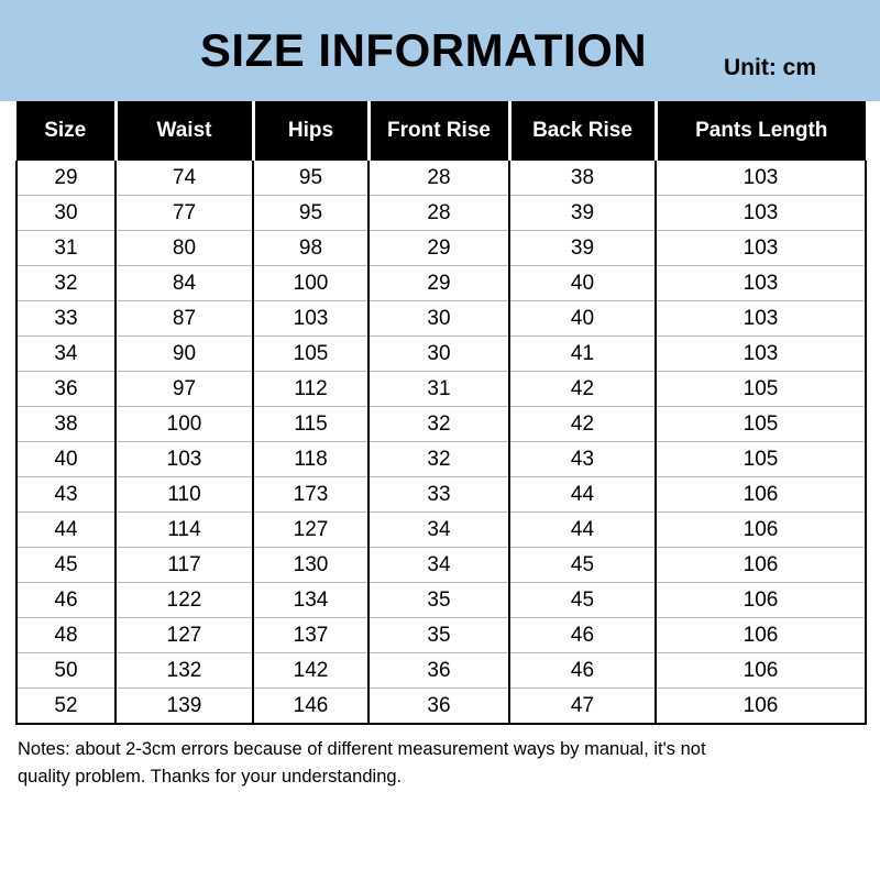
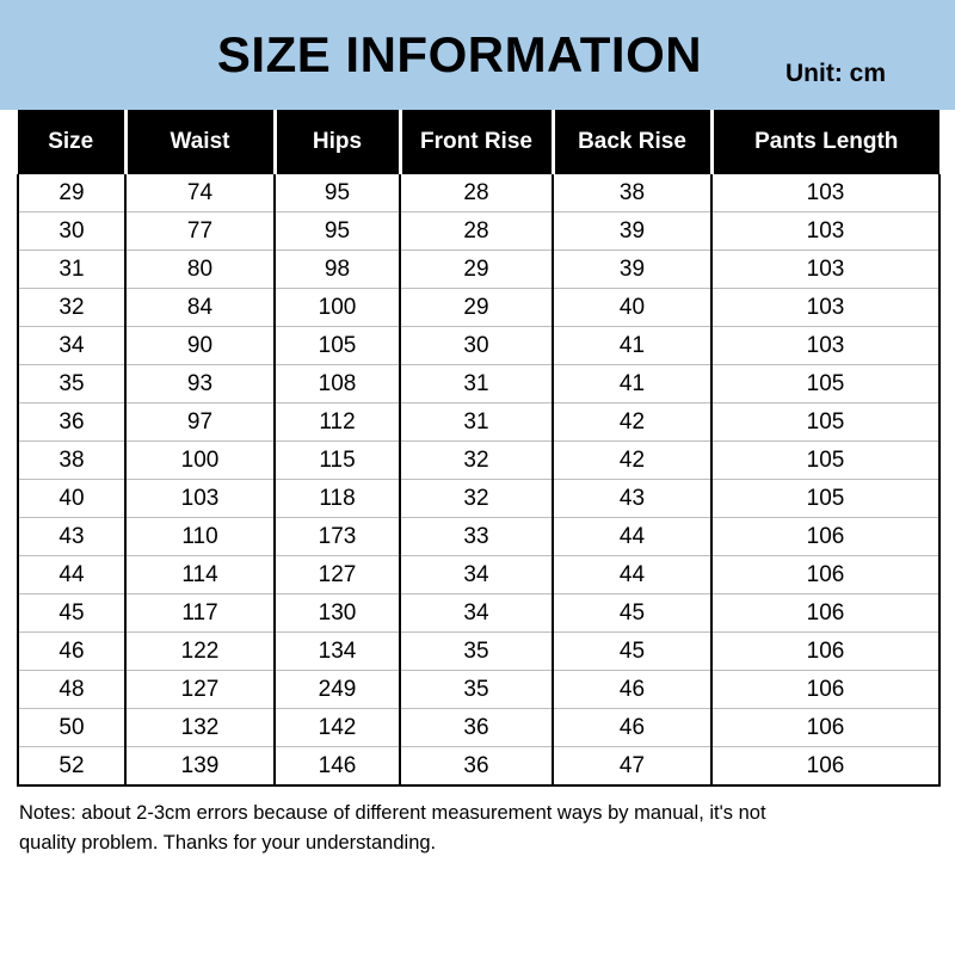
  SIZE INFORMATION
  Unit: cm
  Size	Waist	Hips	Front Rise	Back Rise	Pants Length
  29	74	95	28	38	103
  30	77	95	28	39	103
  31	80	98	29	39	103
  32	84	100	29	40	103
- 33	87	103	30	40	103
  34	90	105	30	41	103
+ 35	93	108	31	41	105
  36	97	112	31	42	105
  38	100	115	32	42	105
  40	103	118	32	43	105
  43	110	173	33	44	106
  44	114	127	34	44	106
  45	117	130	34	45	106
  46	122	134	35	45	106
- 48	127	137	35	46	106
+ 48	127	249	35	46	106
  50	132	142	36	46	106
  52	139	146	36	47	106
  Notes: about 2-3cm errors because of different measurement ways by manual, it's not
  quality problem. Thanks for your understanding.
